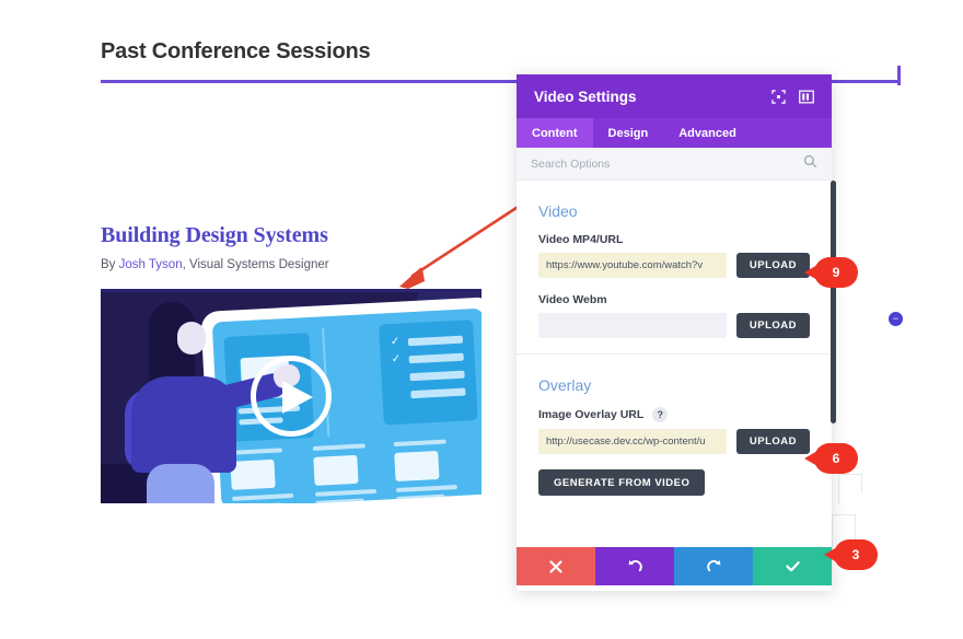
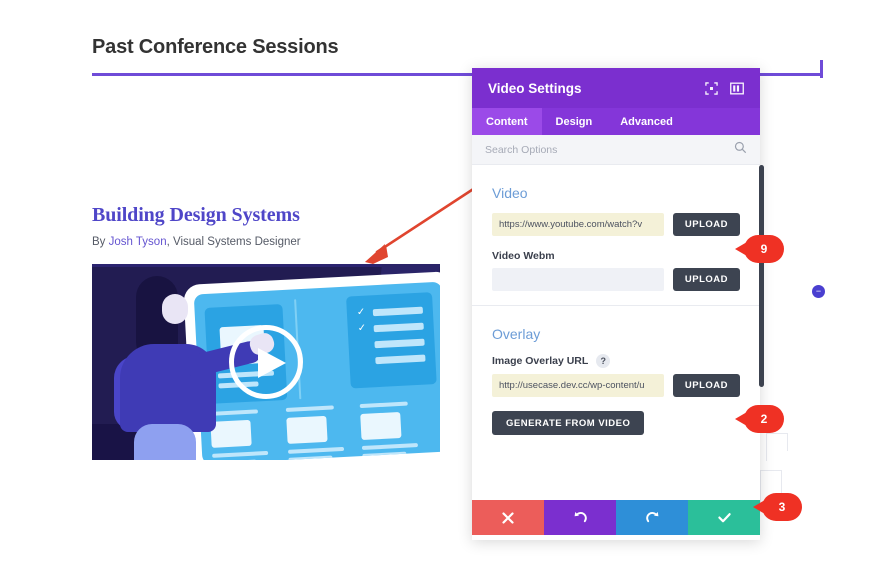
  Past Conference Sessions
  Building Design Systems
  By Josh Tyson, Visual Systems Designer
  −
  Video Settings
  Content
  Design
  Advanced
  Search Options
  Video
- Video MP4/URL
  https://www.youtube.com/watch?v
  UPLOAD
  Video Webm
  UPLOAD
  Overlay
  Image Overlay URL
  ?
  http://usecase.dev.cc/wp-content/u
  UPLOAD
  GENERATE FROM VIDEO
  9
- 6
+ 2
  3
